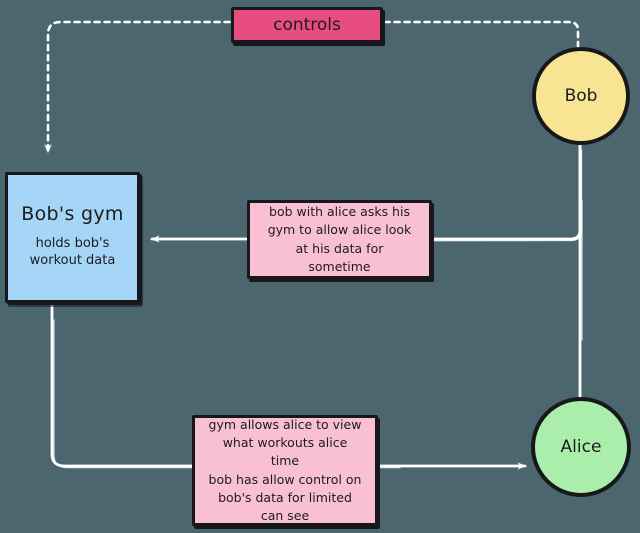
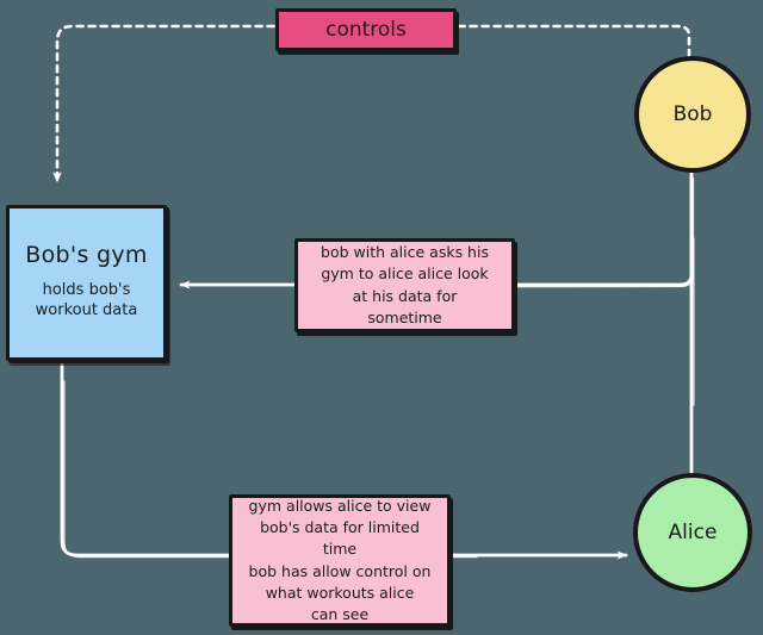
  controls
  Bob's gym
  holds bob's
  workout data
  bob with alice asks his
- gym to allow alice look
+ gym to alice alice look
  at his data for
  sometime
  gym allows alice to view
- what workouts alice
+ bob's data for limited
  time
  bob has allow control on
- bob's data for limited
+ what workouts alice
  can see
  Bob
  Alice
